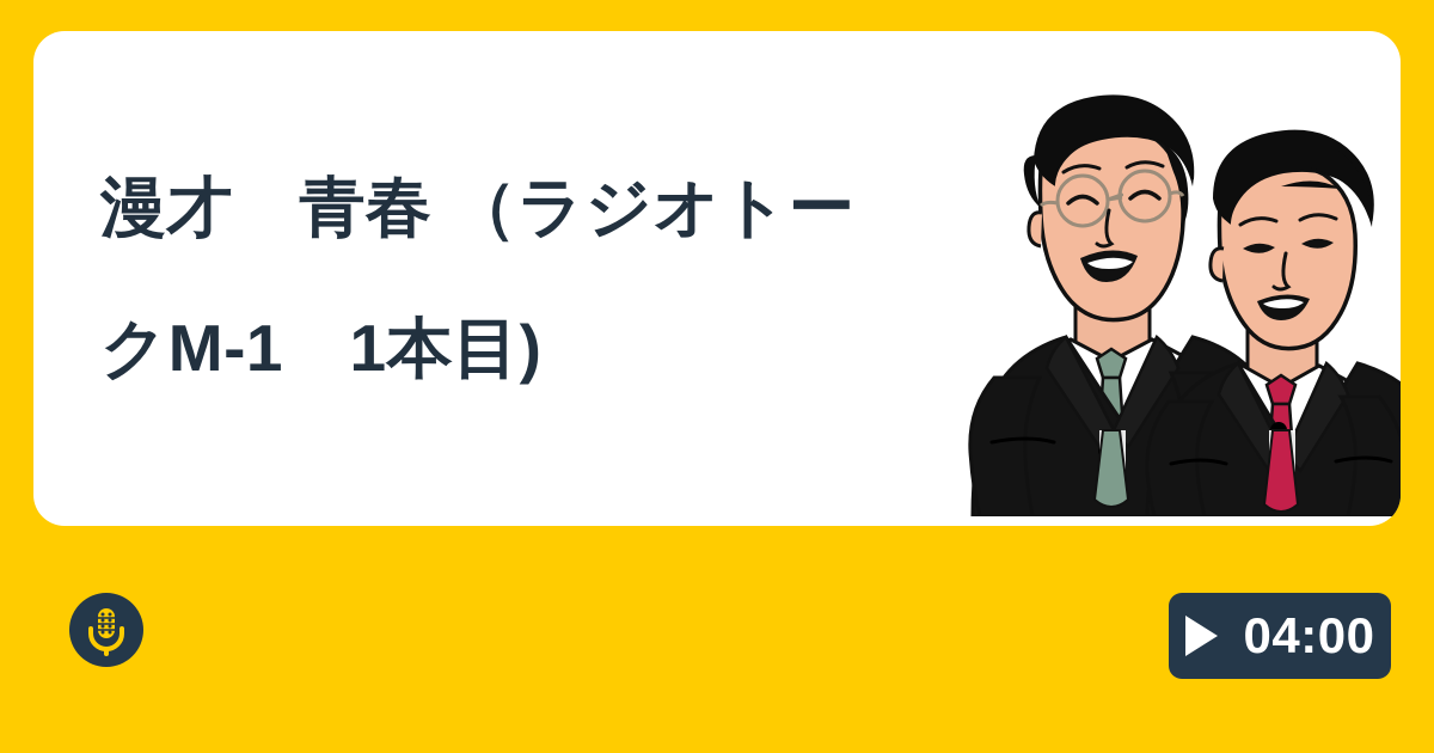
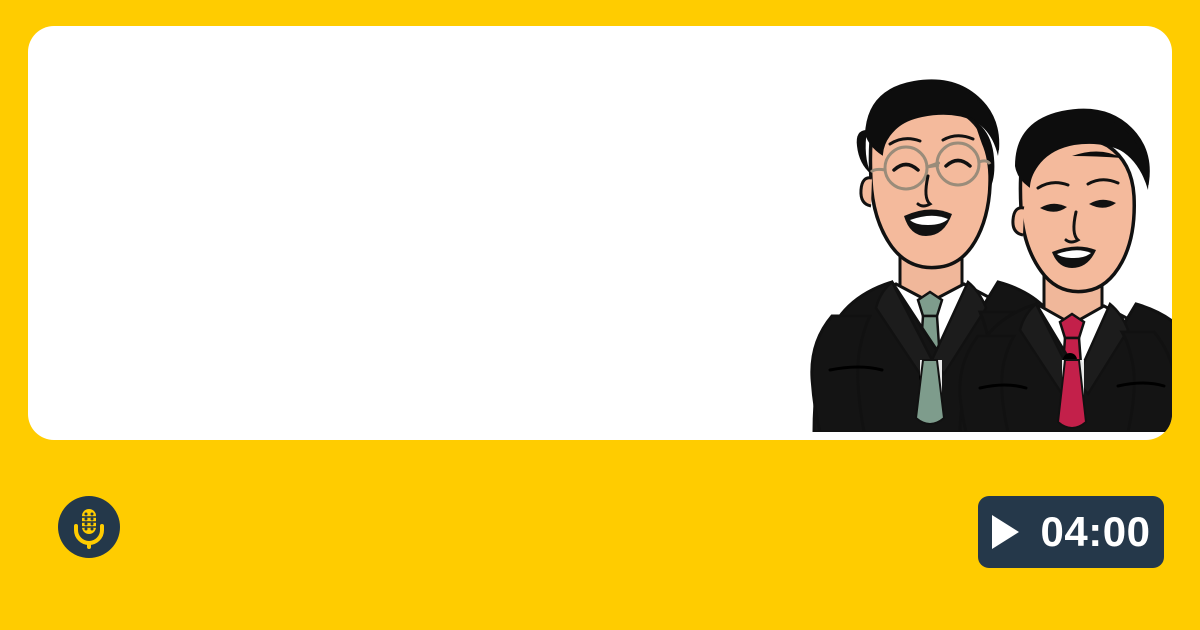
- 漫才 青春 （ラジオトークM-1 1本目)
  04:00
